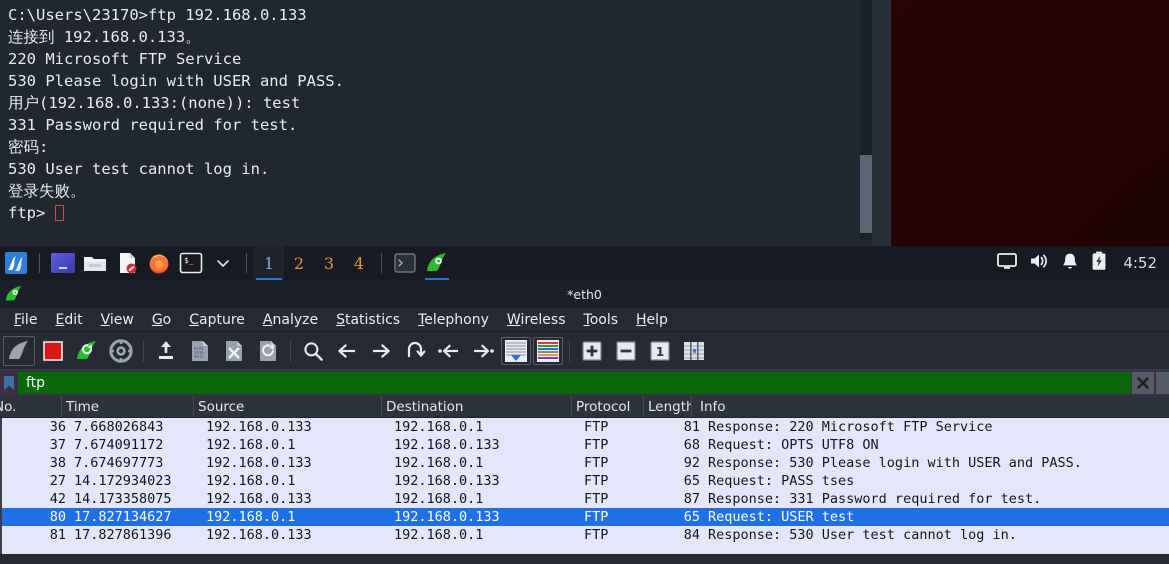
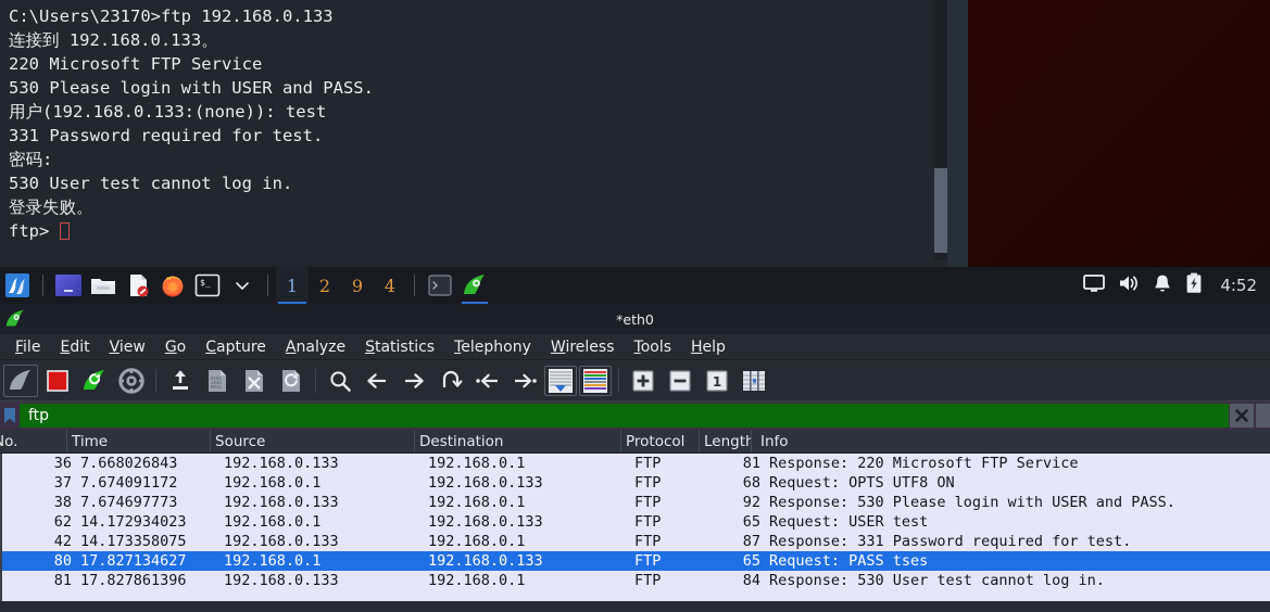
  C:\Users\23170>ftp 192.168.0.133 连接到 192.168.0.133。 220 Microsoft FTP Service 530 Please login with USER and PASS. 用户(192.168.0.133:(none)): test 331 Password required for test. 密码: 530 User test cannot log in. 登录失败。 ftp>
  $_
  1
  2
- 3
+ 9
  4
  4:52
  *eth0
  File
  Edit
  View
  Go
  Capture
  Analyze
  Statistics
  Telephony
  Wireless
  Tools
  Help
  1
  ftp
  Time
  Source
  Destination
  Protocol
  Length
  Info
  36
  7.668026843
  192.168.0.133
  192.168.0.1
  FTP
  81
  Response: 220 Microsoft FTP Service
  37
  7.674091172
  192.168.0.1
  192.168.0.133
  FTP
  68
  Request: OPTS UTF8 ON
  38
  7.674697773
  192.168.0.133
  192.168.0.1
  FTP
  92
  Response: 530 Please login with USER and PASS.
- 27
+ 62
  14.172934023
  192.168.0.1
  192.168.0.133
  FTP
  65
- Request: PASS tses
+ Request: USER test
  42
  14.173358075
  192.168.0.133
  192.168.0.1
  FTP
  87
  Response: 331 Password required for test.
  80
  17.827134627
  192.168.0.1
  192.168.0.133
  FTP
  65
- Request: USER test
+ Request: PASS tses
  81
  17.827861396
  192.168.0.133
  192.168.0.1
  FTP
  84
  Response: 530 User test cannot log in.
